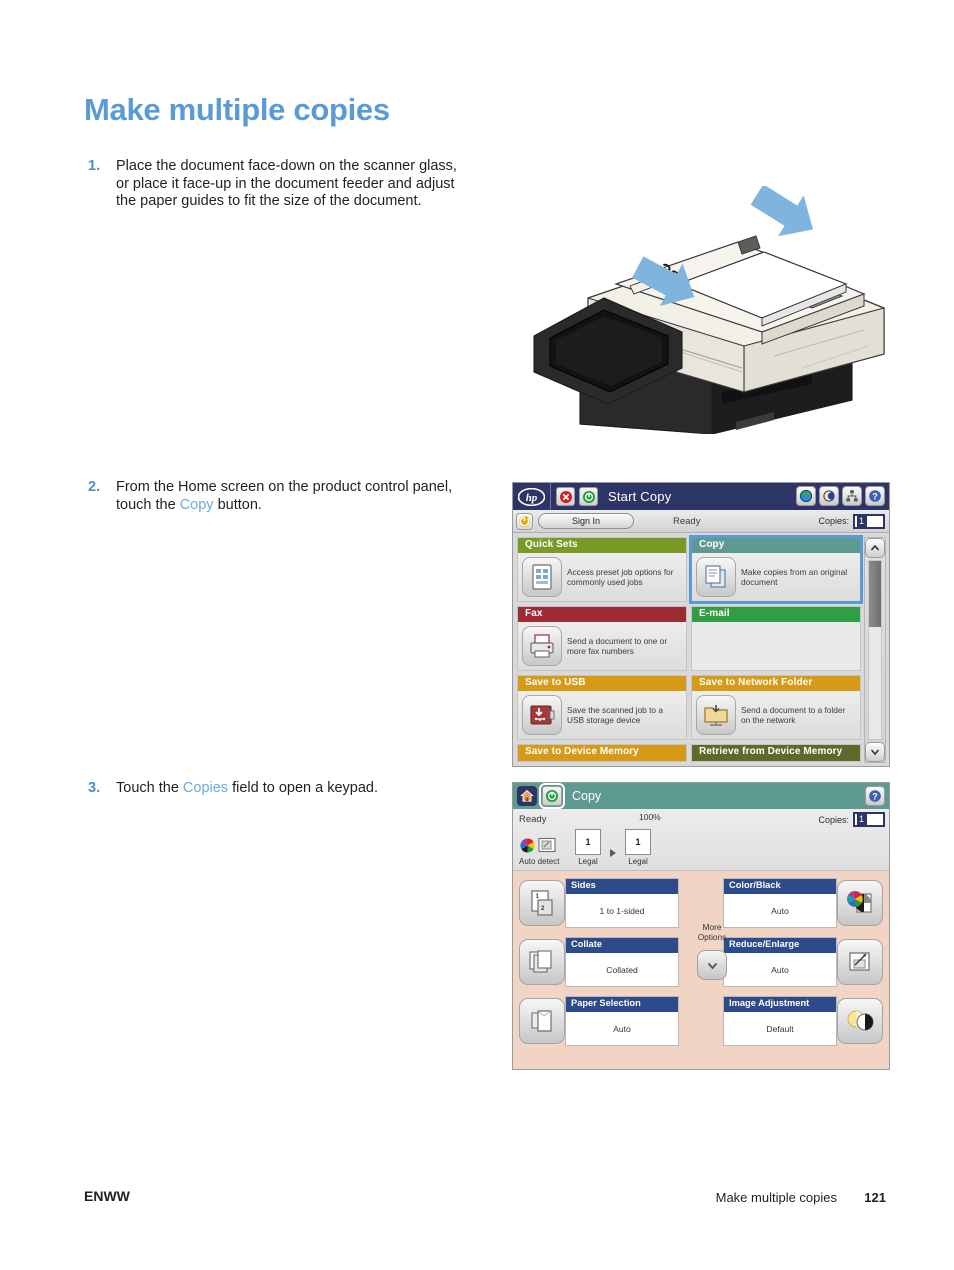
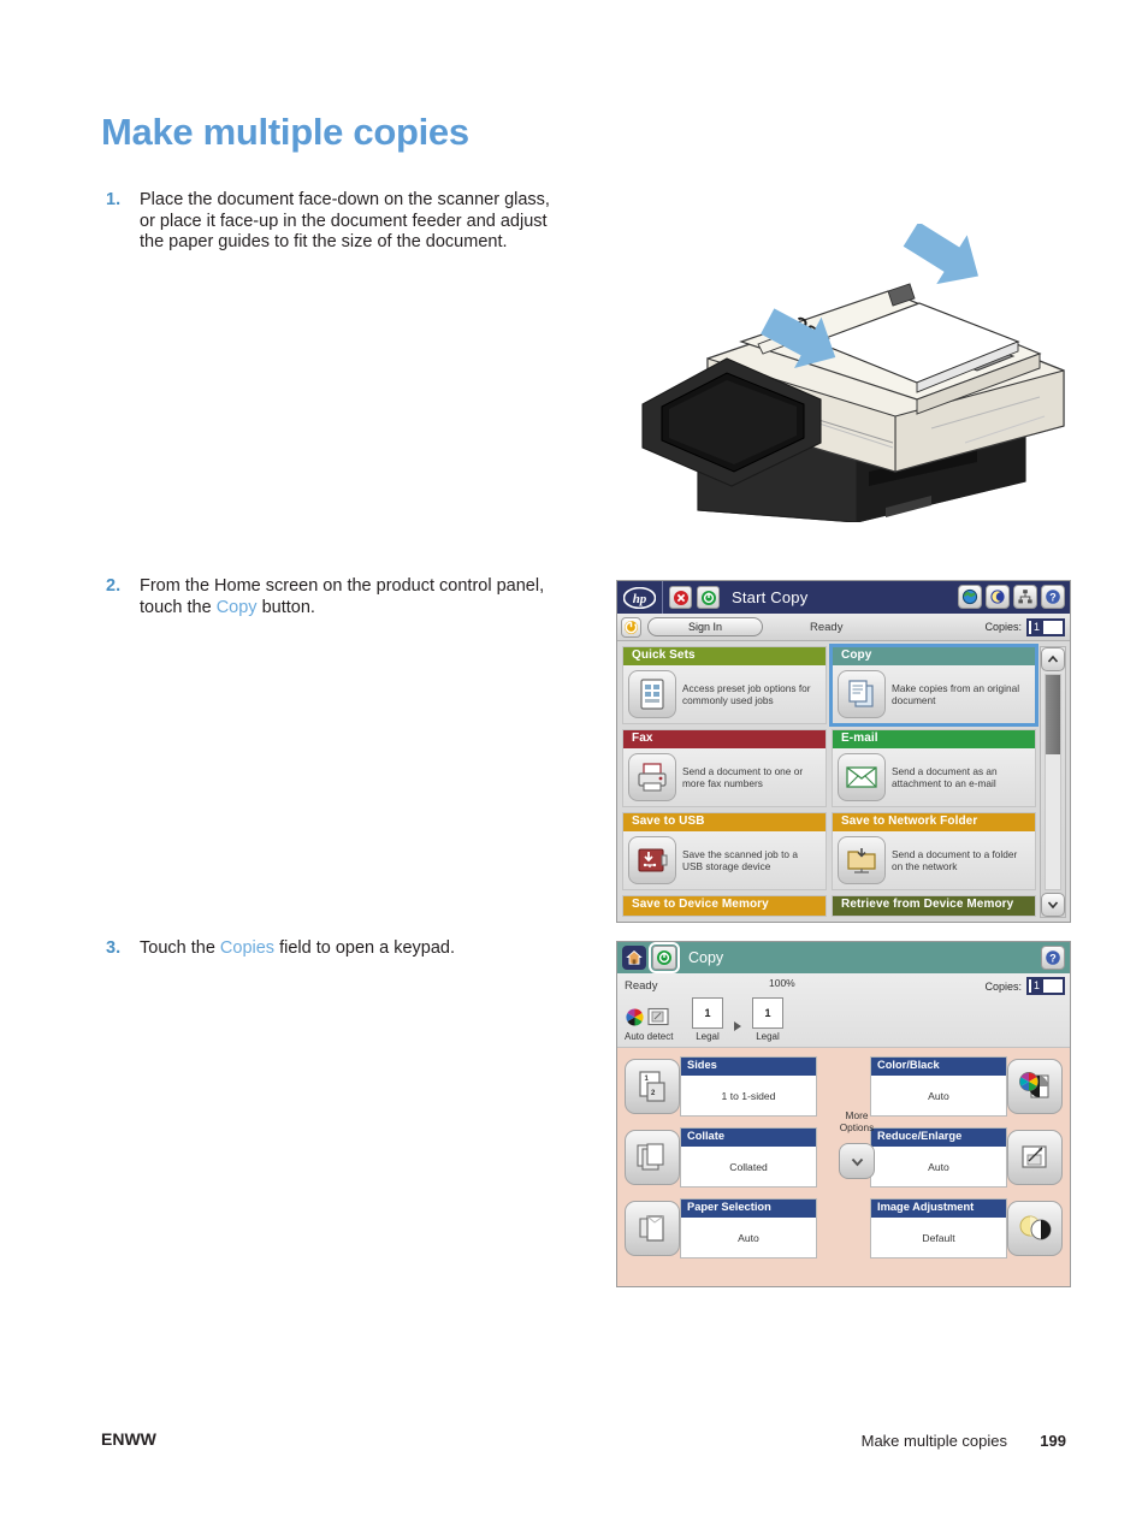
  Make multiple copies
  1.
  Place the document face-down on the scanner glass, or place it face-up in the document feeder and adjust the paper guides to fit the size of the document.
  2.
  From the Home screen on the product control panel, touch the Copy button.
  3.
  Touch the Copies field to open a keypad.
  hp
  Start Copy
  ?
  Sign In
  Ready
  Copies:
  1
  Quick Sets
  Access preset job options for commonly used jobs
  Copy
  Make copies from an original document
  Fax
  Send a document to one or more fax numbers
  E-mail
+ Send a document as an attachment to an e-mail
  Save to USB
  Save the scanned job to a USB storage device
  Save to Network Folder
  Send a document to a folder on the network
  Save to Device Memory
  Retrieve from Device Memory
  Copy
  ?
  Ready
  Copies:
  1
  100%
  Auto detect
  1
  Legal
  1
  Legal
  Sides
  1 to 1-sided
  Collate
  Collated
  Paper Selection
  Auto
  Color/Black
  Auto
  Reduce/Enlarge
  Auto
  Image Adjustment
  Default
  More
  Options
  ENWW
  Make multiple copies
- 121
+ 199
